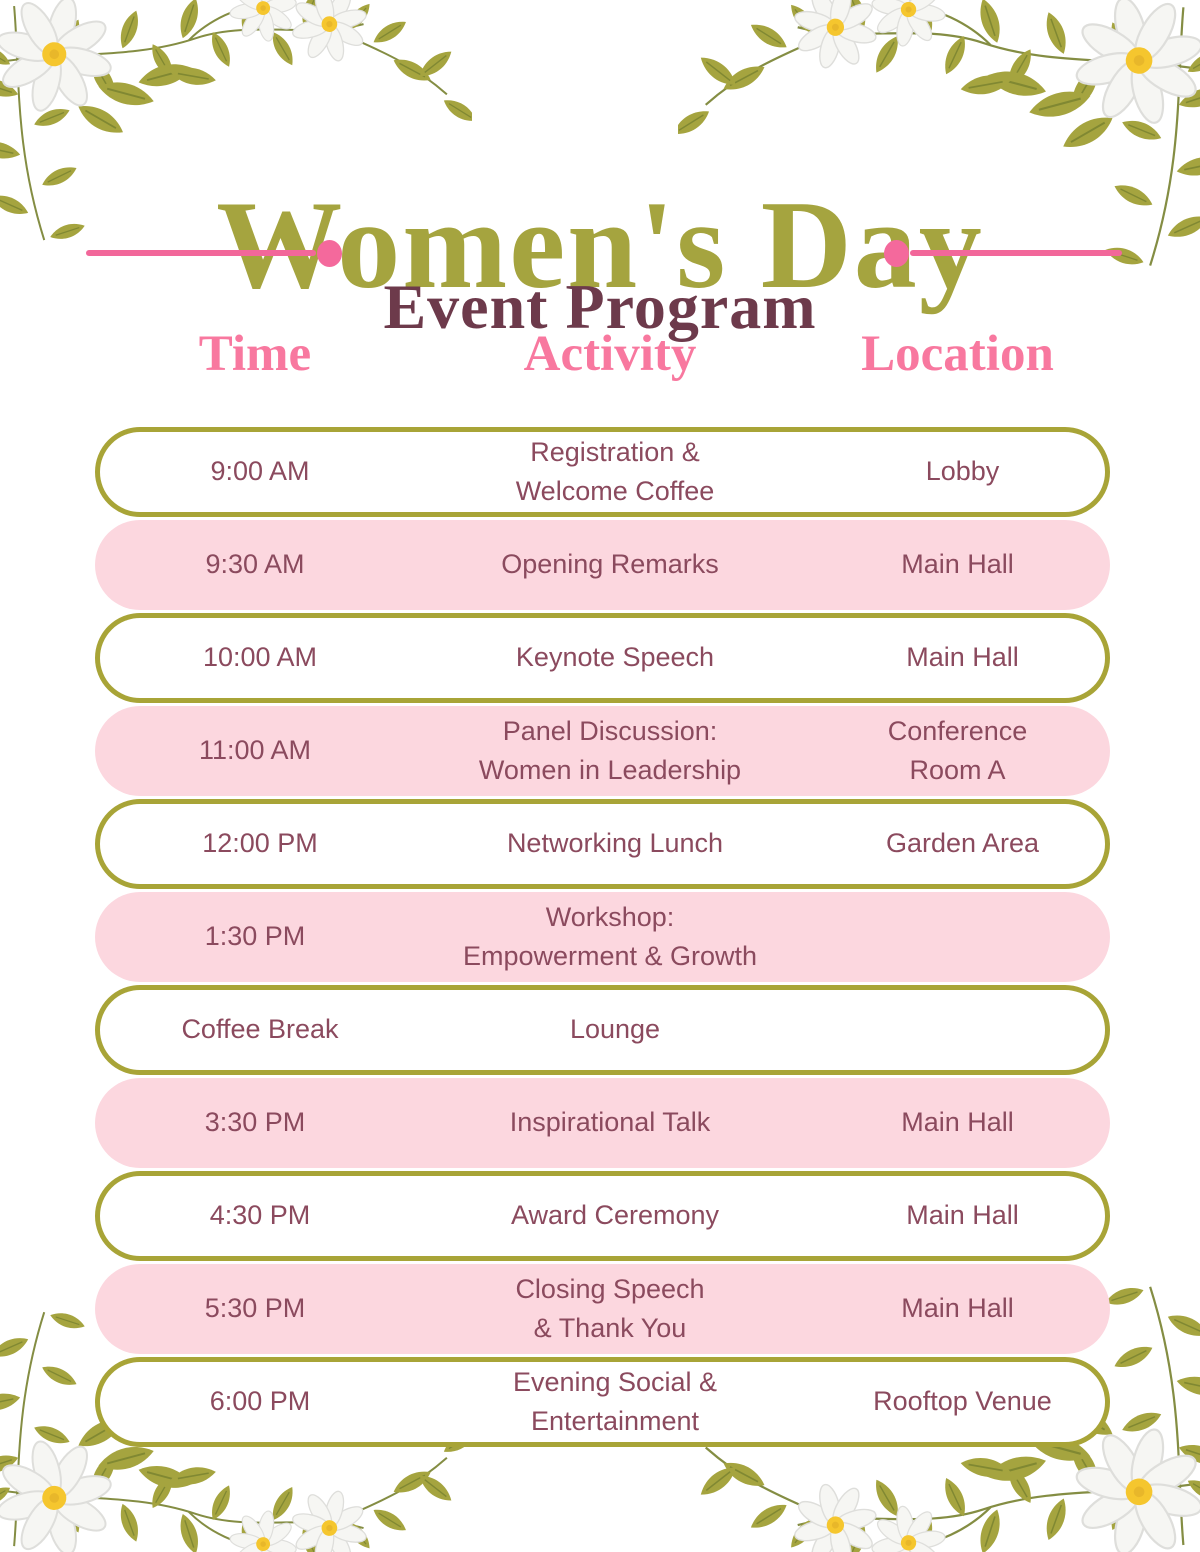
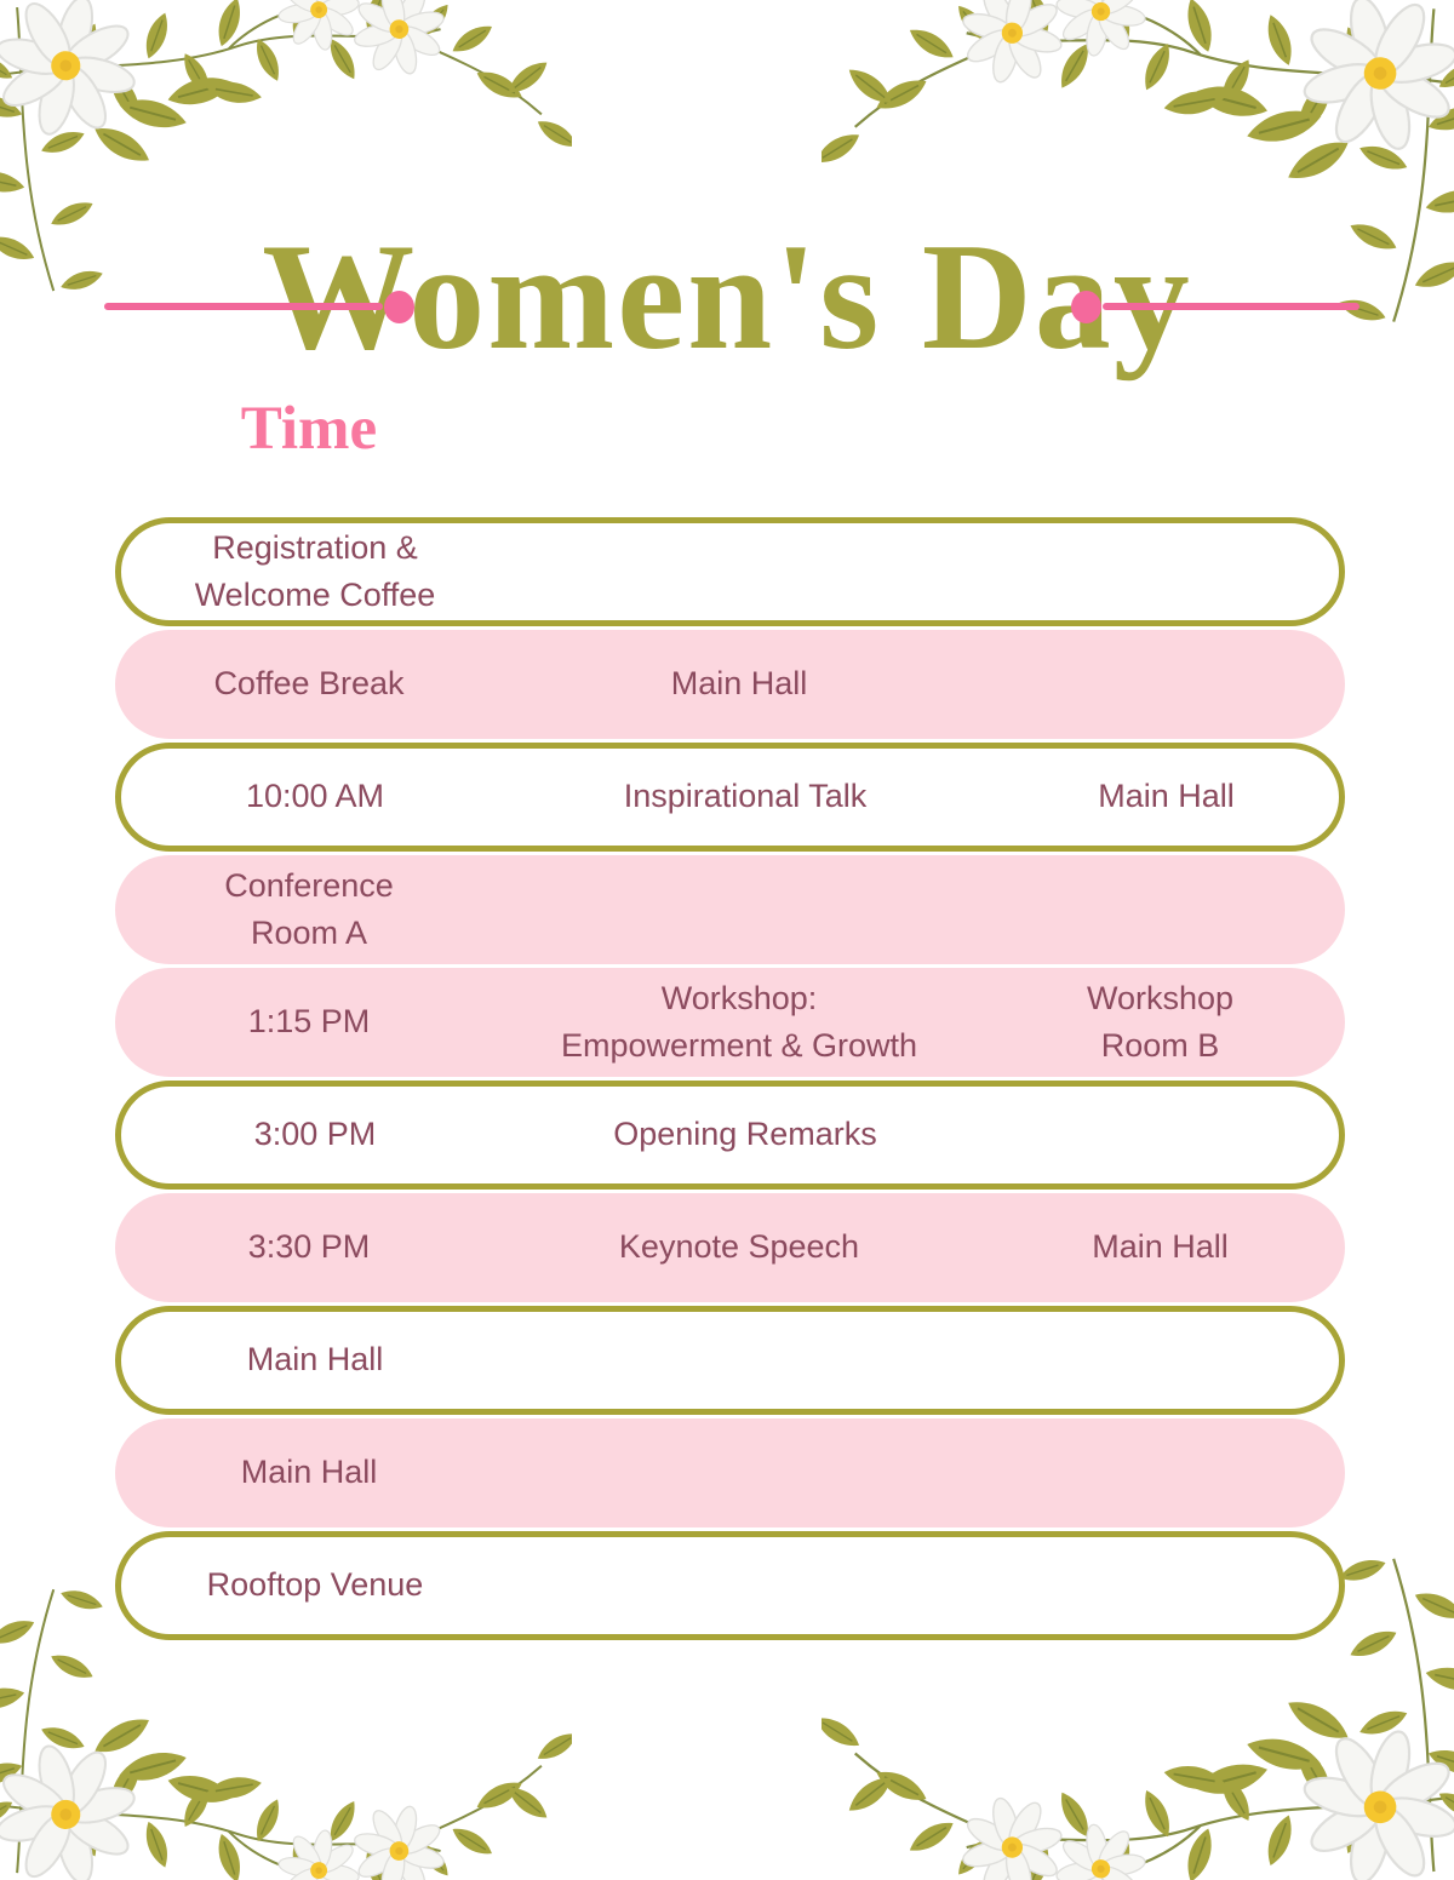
  Women's Dy
- Event Program
  Time
- Activity
- Location
- 9:00 AM
  Registration &
  Welcome Coffee
- Lobby
- 9:30 AM
- Opening Remarks
+ Coffee Break
  Main Hall
  10:00 AM
- Keynote Speech
+ Inspirational Talk
  Main Hall
- 11:00 AM
- Panel Discussion:
- Women in Leadership
  Conference
  Room A
- 12:00 PM
- Networking Lunch
- Garden Area
- 1:30 PM
+ 1:15 PM
  Workshop:
  Empowerment & Growth
+ Workshop
+ Room B
+ 3:00 PM
- Coffee Break
+ Opening Remarks
- Lounge
  3:30 PM
- Inspirational Talk
+ Keynote Speech
  Main Hall
- 4:30 PM
- Award Ceremony
  Main Hall
- 5:30 PM
- Closing Speech
- & Thank You
  Main Hall
- 6:00 PM
- Evening Social &
- Entertainment
  Rooftop Venue
